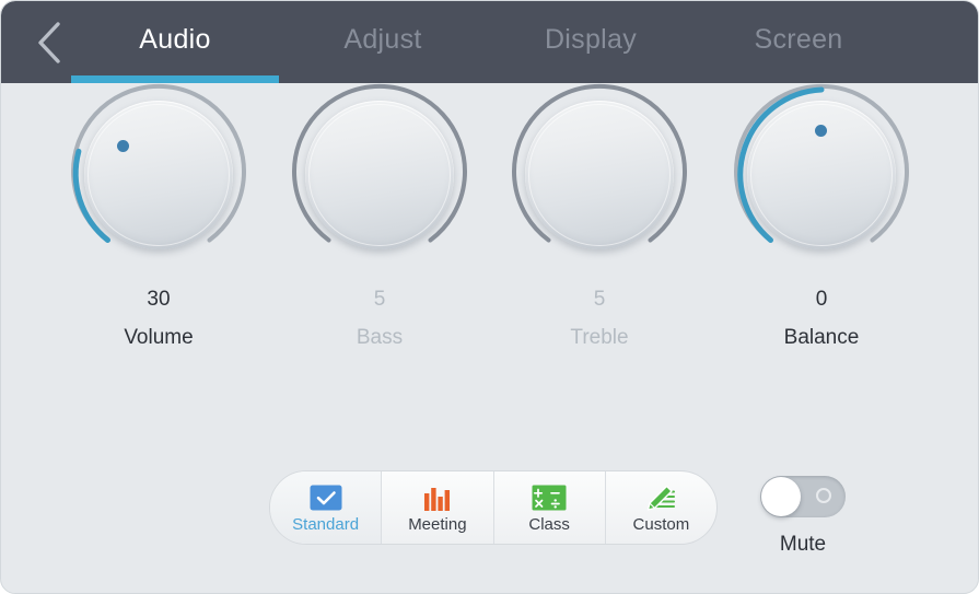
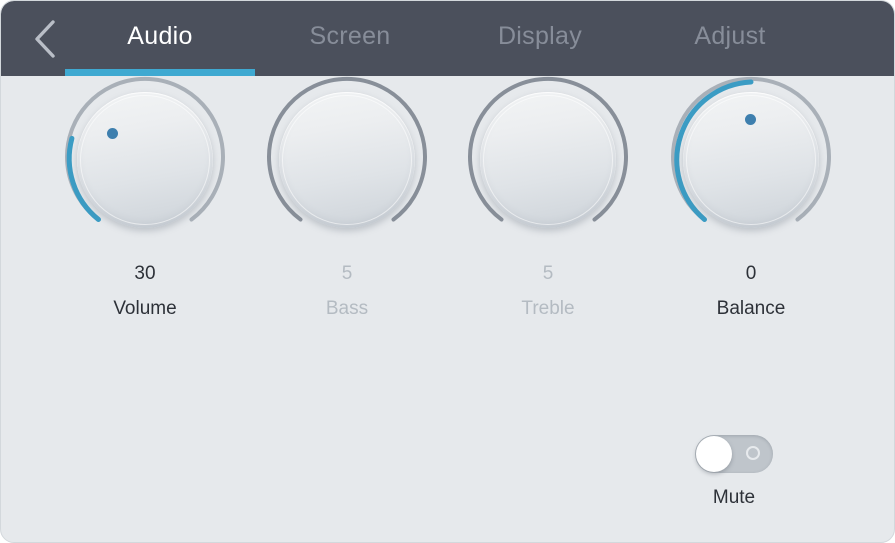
  Audio
- Adjust
+ Screen
  Display
- Screen
+ Adjust
  30
  Volume
  5
  Bass
  5
  Treble
  0
  Balance
- Standard
- Meeting
- Class
- Custom
  Mute
